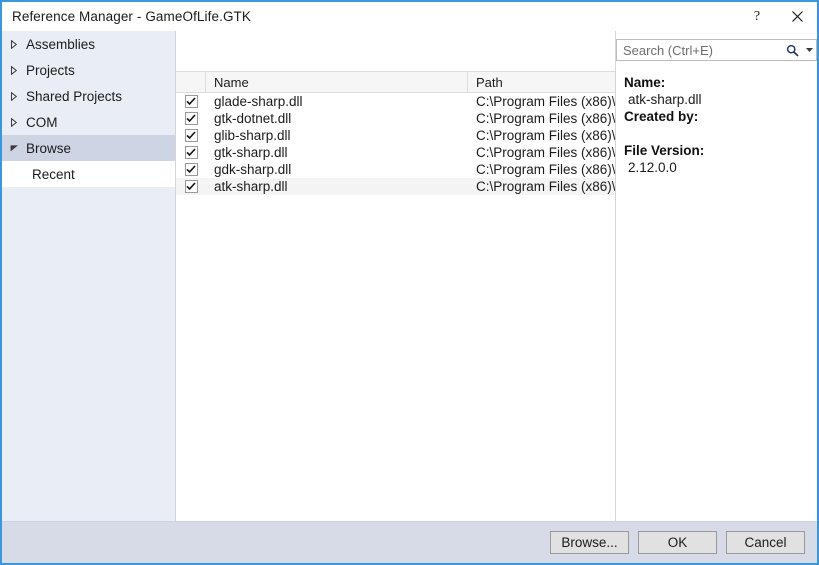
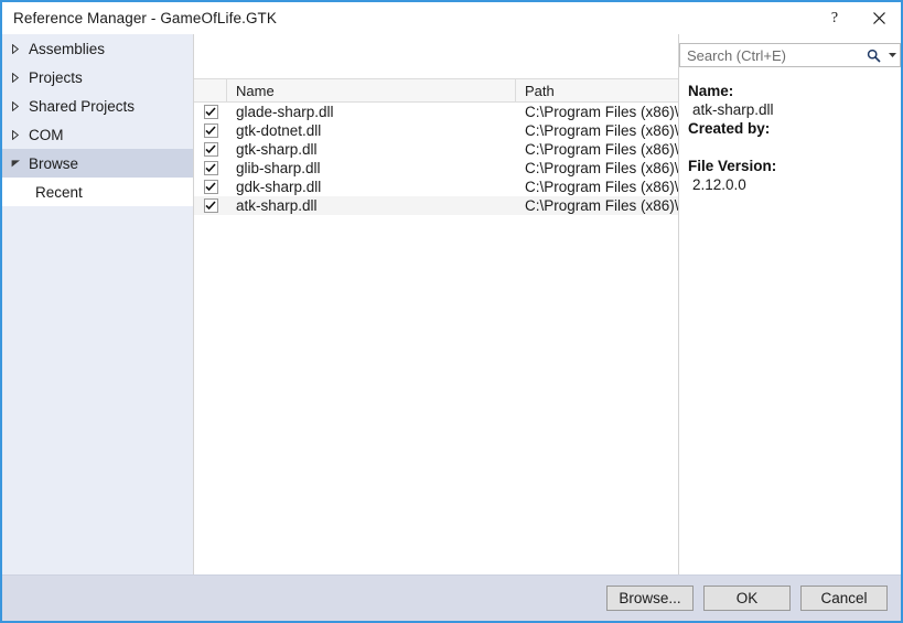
  Reference Manager - GameOfLife.GTK
  ?
  Assemblies
  Projects
  Shared Projects
  COM
  Browse
  Recent
  Name
  Path
  glade-sharp.dll
  C:\Program Files (x86)\
  gtk-dotnet.dll
  C:\Program Files (x86)\
- glib-sharp.dll
+ gtk-sharp.dll
  C:\Program Files (x86)\
- gtk-sharp.dll
+ glib-sharp.dll
  C:\Program Files (x86)\
  gdk-sharp.dll
  C:\Program Files (x86)\
  atk-sharp.dll
  C:\Program Files (x86)\
  Search (Ctrl+E)
  Name:
  atk-sharp.dll
  Created by:
  File Version:
  2.12.0.0
  Browse...
  OK
  Cancel
